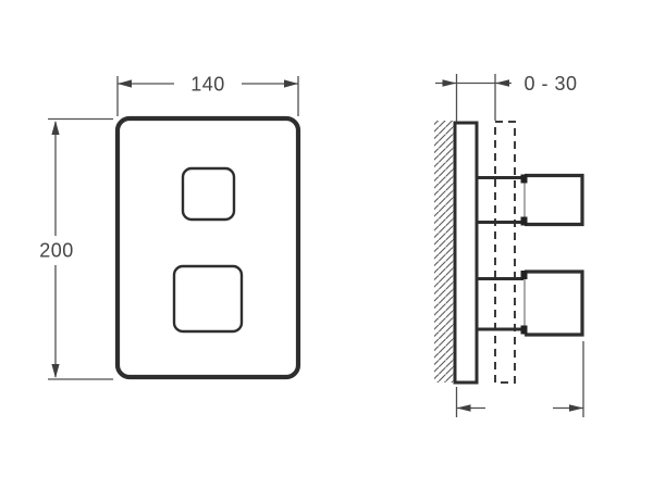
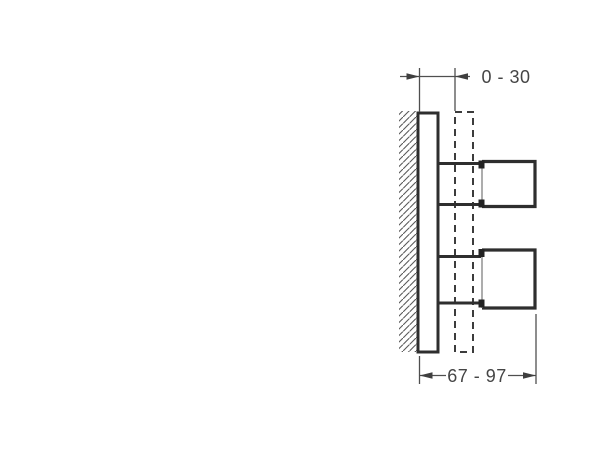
- 140
- 200
  0 - 30
+ 67 - 97
